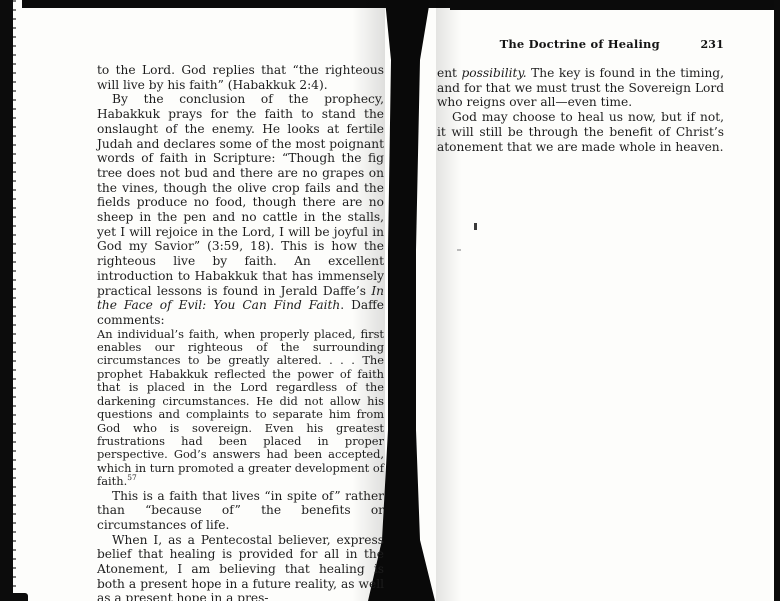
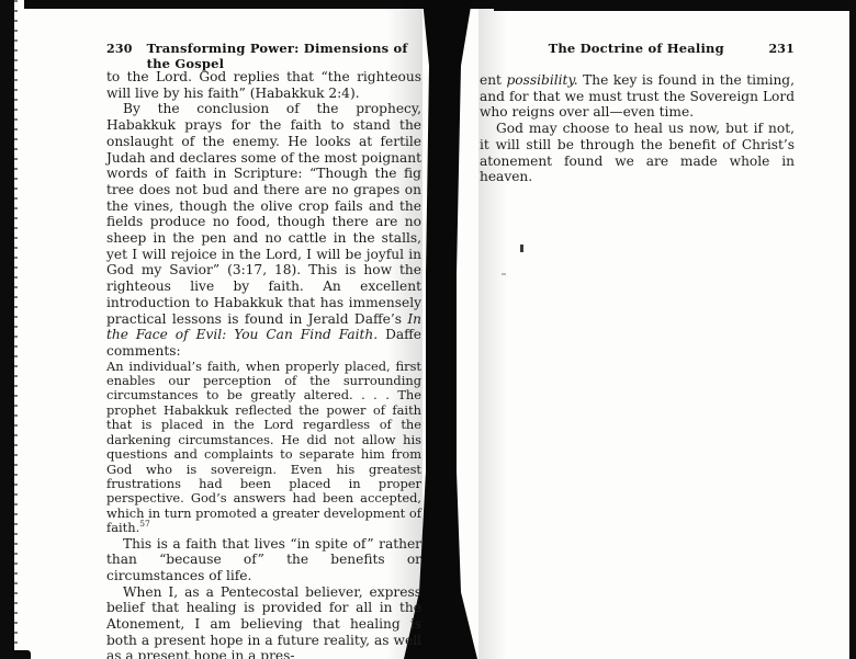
+ 230
+ Transforming Power: Dimensions of the Gospel
  to the Lord. God replies that “the righteous will live by his faith” (Habakkuk 2:4).
- By the conclusion of the prophecy, Habakkuk prays for the faith to stand the onslaught of the enemy. He looks at fertile Judah and declares some of the most poignant words of faith in Scripture: “Though the fig tree does not bud and there are no grapes on the vines, though the olive crop fails and the fields produce no food, though there are no sheep in the pen and no cattle in the stalls, yet I will rejoice in the Lord, I will be joyful in God my Savior” (3:59, 18). This is how the righteous live by faith. An excellent introduction to Habakkuk that has immensely practical lessons is found in Jerald Daffe’s In the Face of Evil: You Can Find Faith. Daffe comments:
+ By the conclusion of the prophecy, Habakkuk prays for the faith to stand the onslaught of the enemy. He looks at fertile Judah and declares some of the most poignant words of faith in Scripture: “Though the fig tree does not bud and there are no grapes on the vines, though the olive crop fails and the fields produce no food, though there are no sheep in the pen and no cattle in the stalls, yet I will rejoice in the Lord, I will be joyful in God my Savior” (3:17, 18). This is how the righteous live by faith. An excellent introduction to Habakkuk that has immensely practical lessons is found in Jerald Daffe’s In the Face of Evil: You Can Find Faith. Daffe comments:
- An individual’s faith, when properly placed, first enables our righteous of the surrounding circumstances to be greatly altered. . . . The prophet Habakkuk reflected the power of faith that is placed in the Lord regardless of the darkening circumstances. He did not allow his questions and complaints to separate him from God who is sovereign. Even his greatest frustrations had been placed in proper perspective. God’s answers had been accepted, which in turn promoted a greater development of faith.57
+ An individual’s faith, when properly placed, first enables our perception of the surrounding circumstances to be greatly altered. . . . The prophet Habakkuk reflected the power of faith that is placed in the Lord regardless of the darkening circumstances. He did not allow his questions and complaints to separate him from God who is sovereign. Even his greatest frustrations had been placed in proper perspective. God’s answers had been accepted, which in turn promoted a greater development of faith.57
  This is a faith that lives “in spite of” rather than “because of” the benefits or circumstances of life.
  When I, as a Pentecostal believer, express belief that healing is provided for all in the Atonement, I am believing that healing is both a present hope in a future reality, as well as a present hope in a pres-
  The Doctrine of Healing
  231
  ent possibility. The key is found in the timing, and for that we must trust the Sovereign Lord who reigns over all—even time.
- God may choose to heal us now, but if not, it will still be through the benefit of Christ’s atonement that we are made whole in heaven.
+ God may choose to heal us now, but if not, it will still be through the benefit of Christ’s atonement found we are made whole in heaven.
